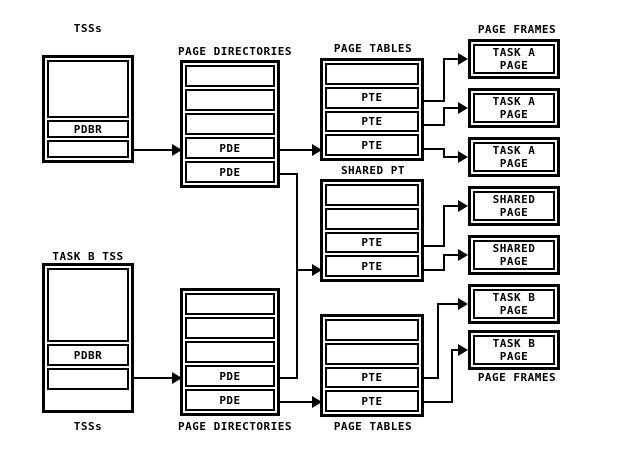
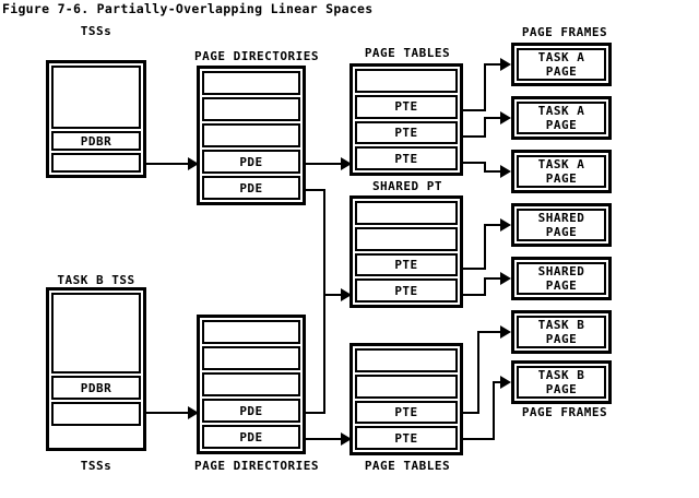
+ Figure 7-6. Partially-Overlapping Linear Spaces
  TSSs
  PAGE DIRECTORIES
  PAGE TABLES
  PAGE FRAMES
  SHARED PT
  TASK B TSS
  TSSs
  PAGE DIRECTORIES
  PAGE TABLES
  PAGE FRAMES
  PDBR
  PDE
  PDE
  PTE
  PTE
  PTE
  PTE
  PTE
  PDBR
  PDE
  PDE
  PTE
  PTE
  TASK A
  PAGE
  TASK A
  PAGE
  TASK A
  PAGE
  SHARED
  PAGE
  SHARED
  PAGE
  TASK B
  PAGE
  TASK B
  PAGE
